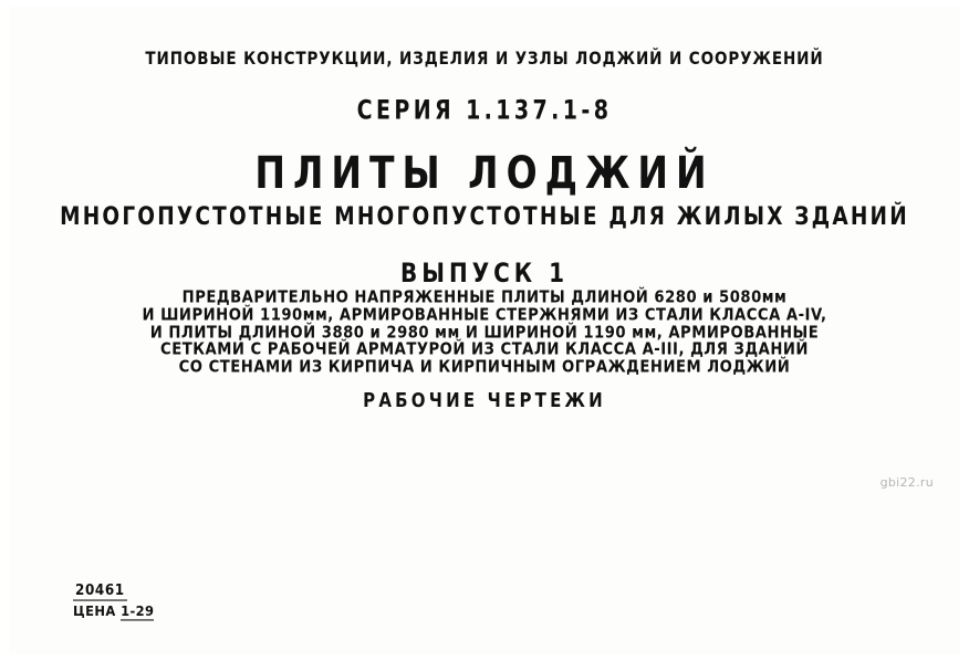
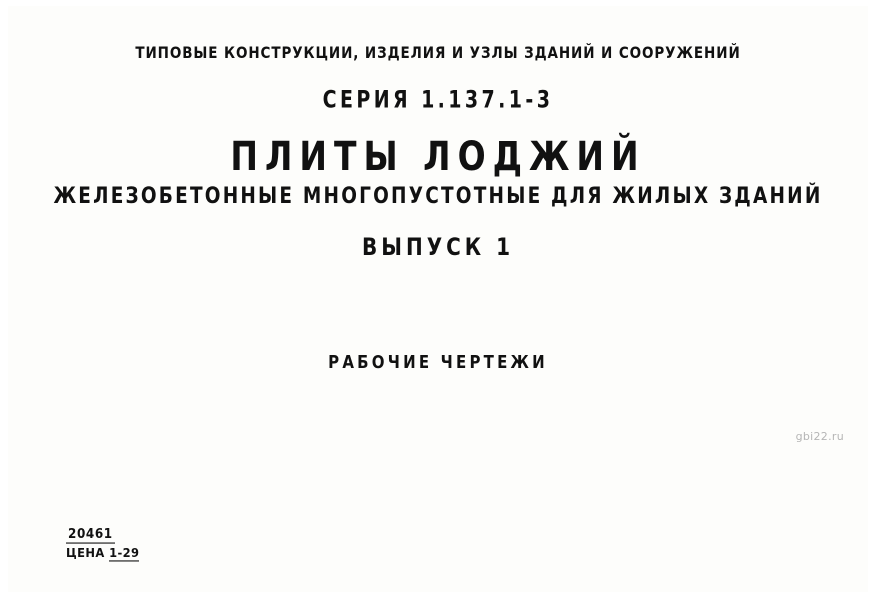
- ТИПОВЫЕ КОНСТРУКЦИИ, ИЗДЕЛИЯ И УЗЛЫ ЛОДЖИЙ И СООРУЖЕНИЙ
+ ТИПОВЫЕ КОНСТРУКЦИИ, ИЗДЕЛИЯ И УЗЛЫ ЗДАНИЙ И СООРУЖЕНИЙ
- СЕРИЯ 1.137.1-8
+ СЕРИЯ 1.137.1-3
  ПЛИТЫ ЛОДЖИЙ
- МНОГОПУСТОТНЫЕ МНОГОПУСТОТНЫЕ ДЛЯ ЖИЛЫХ ЗДАНИЙ
+ ЖЕЛЕЗОБЕТОННЫЕ МНОГОПУСТОТНЫЕ ДЛЯ ЖИЛЫХ ЗДАНИЙ
  ВЫПУСК 1
- ПРЕДВАРИТЕЛЬНО НАПРЯЖЕННЫЕ ПЛИТЫ ДЛИНОЙ 6280 и 5080мм
- И ШИРИНОЙ 1190мм, АРМИРОВАННЫЕ СТЕРЖНЯМИ ИЗ СТАЛИ КЛАССА A-IV,
- И ПЛИТЫ ДЛИНОЙ 3880 и 2980 мм И ШИРИНОЙ 1190 мм, АРМИРОВАННЫЕ
- СЕТКАМИ С РАБОЧЕЙ АРМАТУРОЙ ИЗ СТАЛИ КЛАССА A-III, ДЛЯ ЗДАНИЙ
- СО СТЕНАМИ ИЗ КИРПИЧА И КИРПИЧНЫМ ОГРАЖДЕНИЕМ ЛОДЖИЙ
  РАБОЧИЕ ЧЕРТЕЖИ
  gbi22.ru
  20461
  ЦЕНА 1-29
